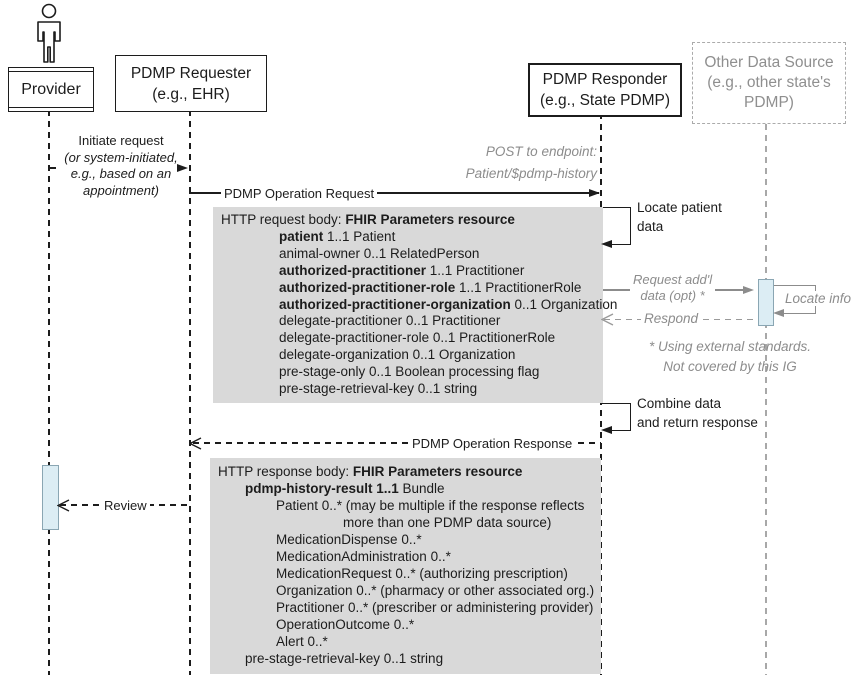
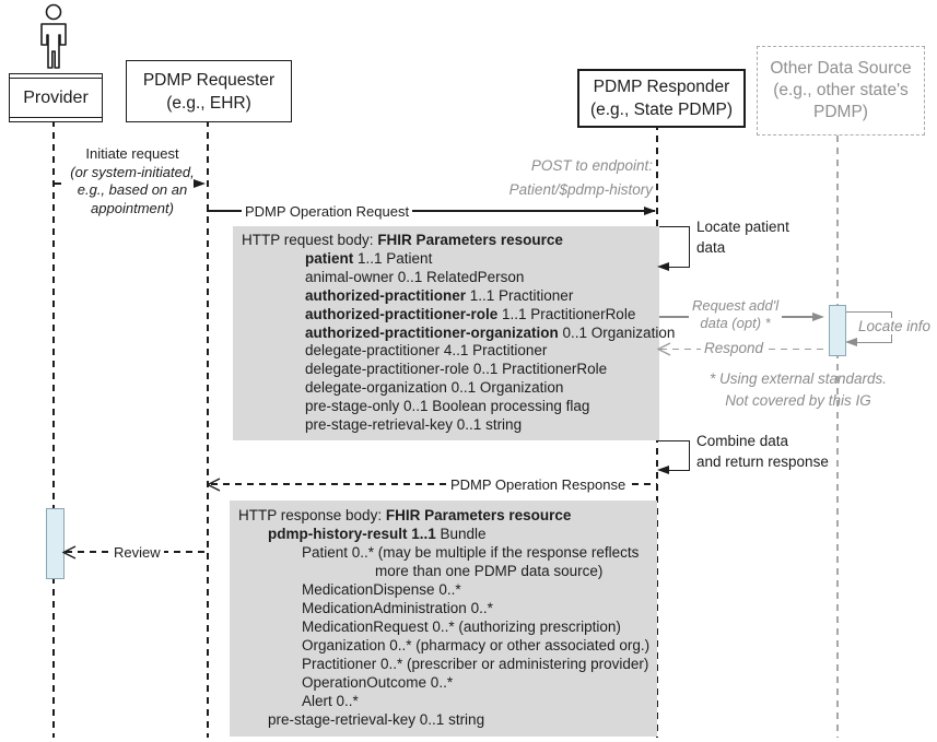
  Provider
  PDMP Requester
  (e.g., EHR)
  PDMP Responder
  (e.g., State PDMP)
  Other Data Source
  (e.g., other state's
  PDMP)
  Initiate request
  (or system-initiated,
  e.g., based on an
  appointment)
  POST to endpoint:
  Patient/$pdmp-history
  PDMP Operation Request
  HTTP request body: FHIR Parameters resource
  patient 1..1 Patient
  animal-owner 0..1 RelatedPerson
  authorized-practitioner 1..1 Practitioner
  authorized-practitioner-role 1..1 PractitionerRole
  authorized-practitioner-organization 0..1 Organization
- delegate-practitioner 0..1 Practitioner
+ delegate-practitioner 4..1 Practitioner
  delegate-practitioner-role 0..1 PractitionerRole
  delegate-organization 0..1 Organization
  pre-stage-only 0..1 Boolean processing flag
  pre-stage-retrieval-key 0..1 string
  Locate patient
  data
  Request add'l
  data (opt) *
  Locate info
  Respond
  * Using external standards.
  Not covered by this IG
  Combine data
  and return response
  PDMP Operation Response
  HTTP response body: FHIR Parameters resource
  pdmp-history-result 1..1 Bundle
  Patient 0..* (may be multiple if the response reflects
  more than one PDMP data source)
  MedicationDispense 0..*
  MedicationAdministration 0..*
  MedicationRequest 0..* (authorizing prescription)
  Organization 0..* (pharmacy or other associated org.)
  Practitioner 0..* (prescriber or administering provider)
  OperationOutcome 0..*
  Alert 0..*
  pre-stage-retrieval-key 0..1 string
  Review
